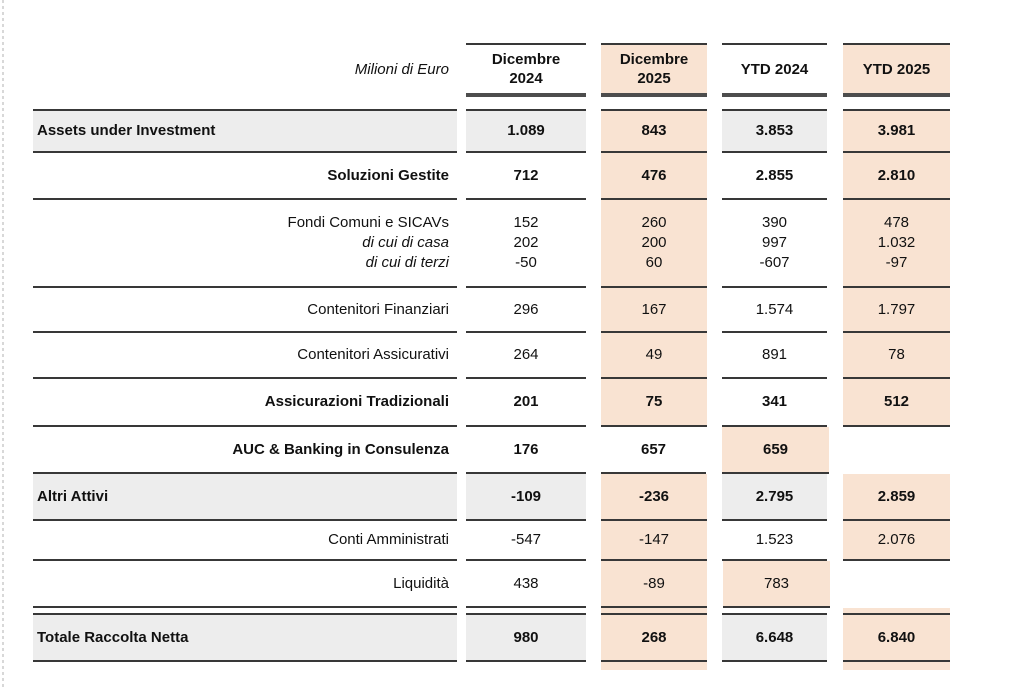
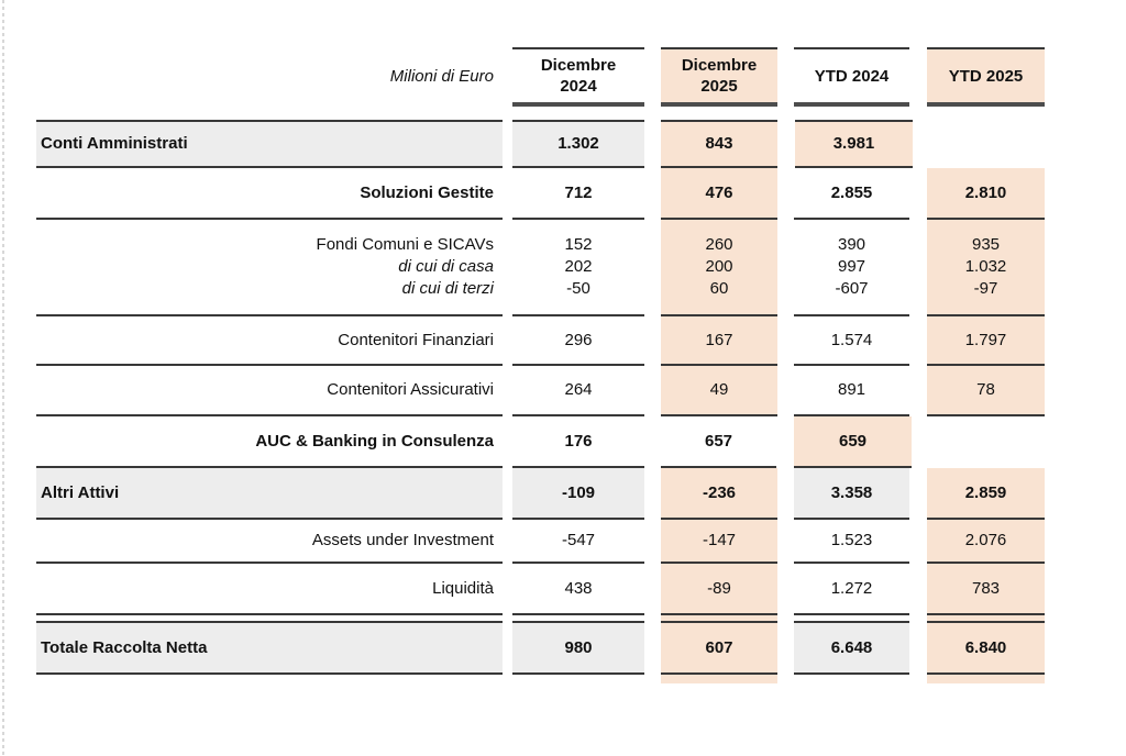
  Milioni di Euro
  Dicembre 2024
  Dicembre 2025
  YTD 2024
  YTD 2025
- Assets under Investment
+ Conti Amministrati
- 1.089
+ 1.302
  843
- 3.853
  3.981
  Soluzioni Gestite
  712
  476
  2.855
  2.810
  Fondi Comuni e SICAVs
  di cui di casa
  di cui di terzi
  152
  202
  -50
  260
  200
  60
  390
  997
  -607
- 478
+ 935
  1.032
  -97
  Contenitori Finanziari
  296
  167
  1.574
  1.797
  Contenitori Assicurativi
  264
  49
  891
  78
- Assicurazioni Tradizionali
- 201
- 75
- 341
- 512
  AUC & Banking in Consulenza
  176
  657
  659
  Altri Attivi
  -109
  -236
- 2.795
+ 3.358
  2.859
- Conti Amministrati
+ Assets under Investment
  -547
  -147
  1.523
  2.076
  Liquidità
  438
  -89
+ 1.272
  783
  Totale Raccolta Netta
  980
- 268
+ 607
  6.648
  6.840
